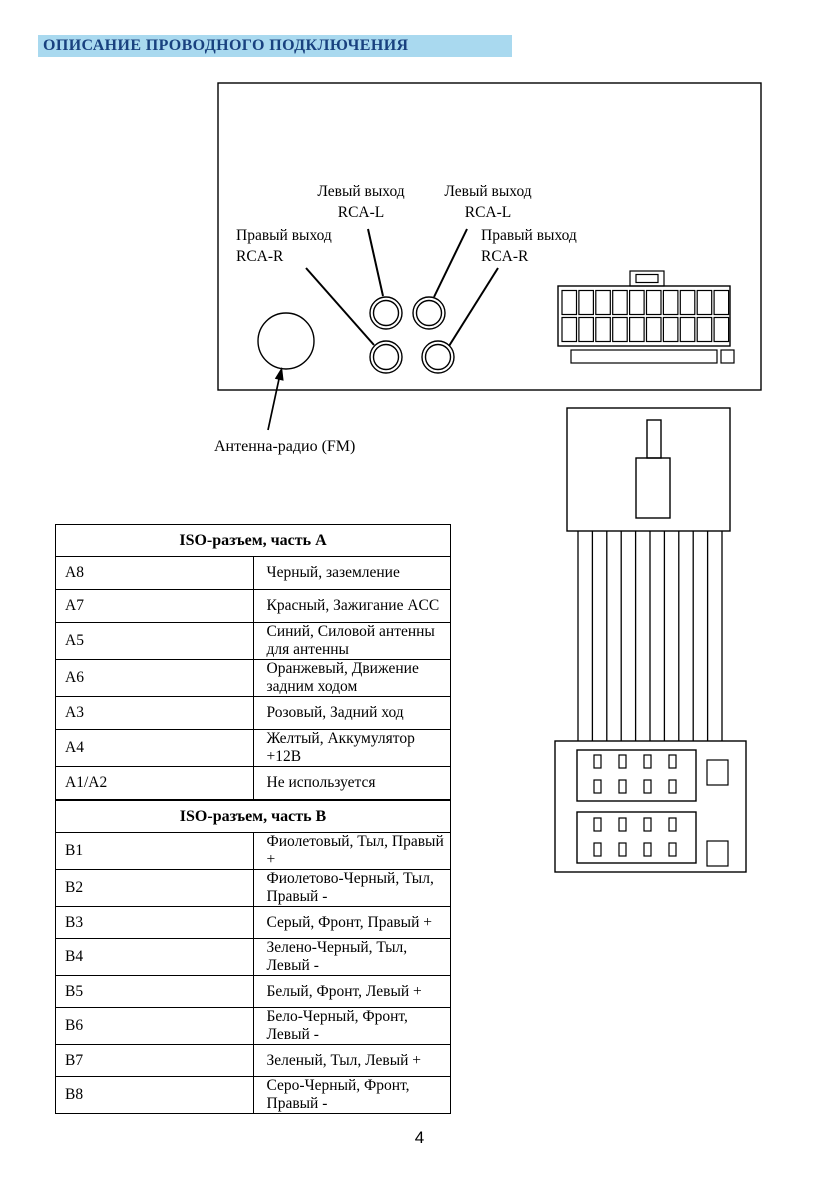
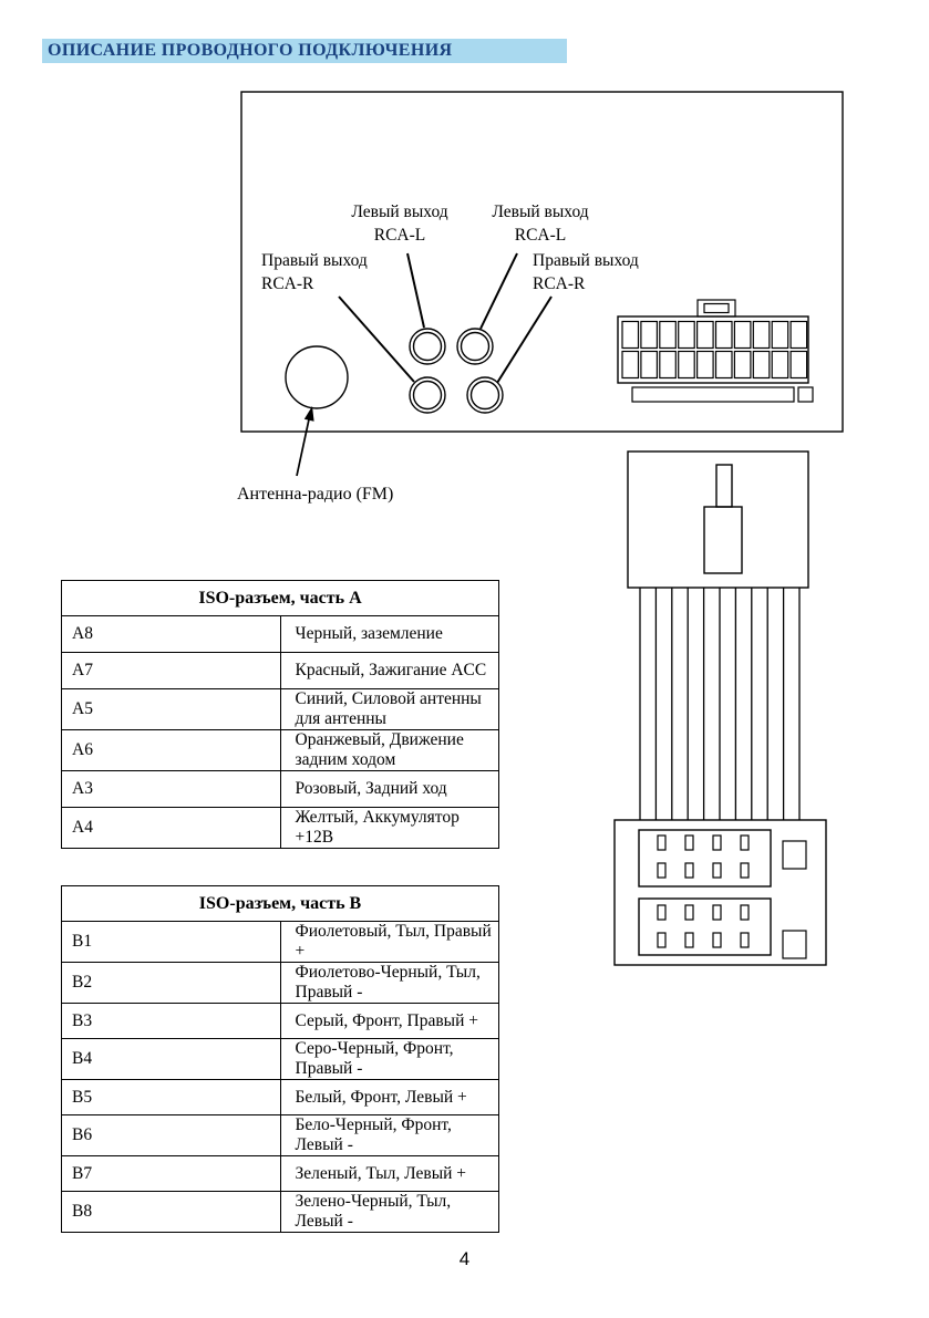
  ОПИСАНИЕ ПРОВОДНОГО ПОДКЛЮЧЕНИЯ
  Левый выход
  RCA-L
  Левый выход
  RCA-L
  Правый выход
  RCA-R
  Правый выход
  RCA-R
  Антенна-радио (FM)
  ISO-разъем, часть A
  A8	Черный, заземление
  A7	Красный, Зажигание ACC
  A5	Синий, Силовой антенны для антенны
  A6	Оранжевый, Движение задним ходом
  A3	Розовый, Задний ход
  A4	Желтый, Аккумулятор +12В
- A1/A2	Не используется
  ISO-разъем, часть B
  B1	Фиолетовый, Тыл, Правый +
  B2	Фиолетово-Черный, Тыл, Правый -
  B3	Серый, Фронт, Правый +
- B4	Зелено-Черный, Тыл, Левый -
+ B4	Серо-Черный, Фронт, Правый -
  B5	Белый, Фронт, Левый +
  B6	Бело-Черный, Фронт, Левый -
  B7	Зеленый, Тыл, Левый +
- B8	Серо-Черный, Фронт, Правый -
+ B8	Зелено-Черный, Тыл, Левый -
  4
